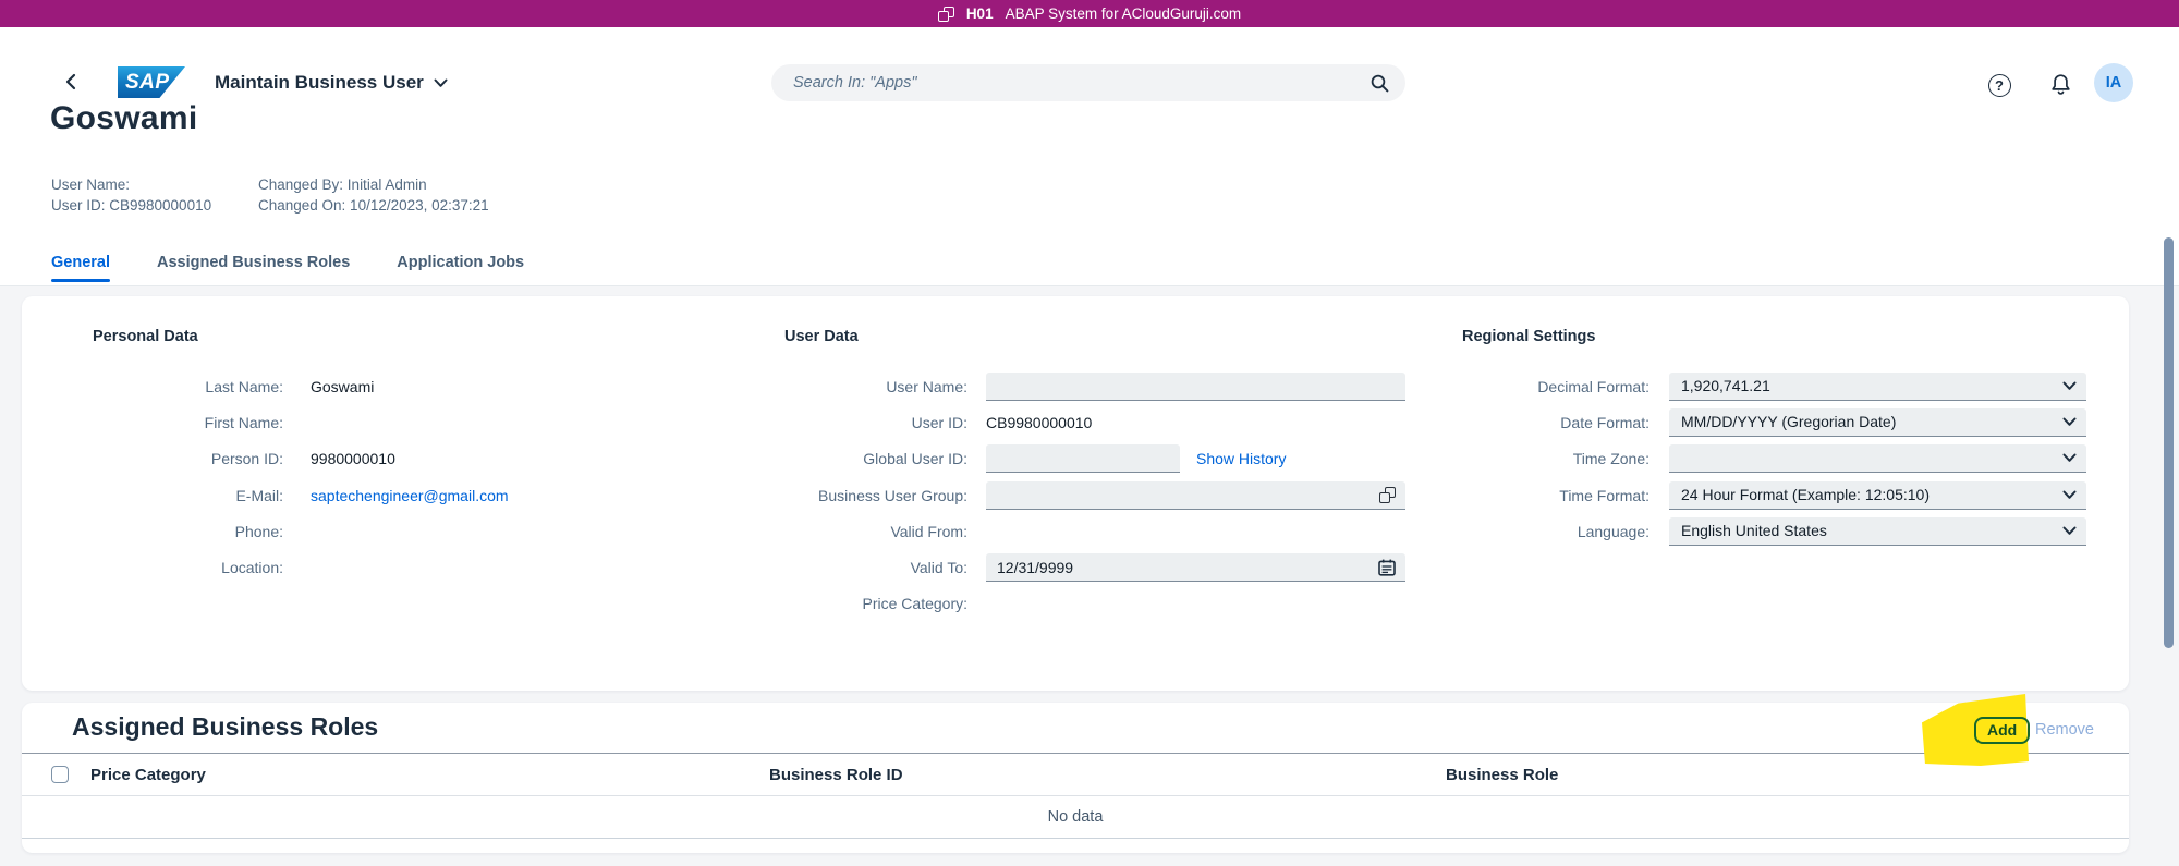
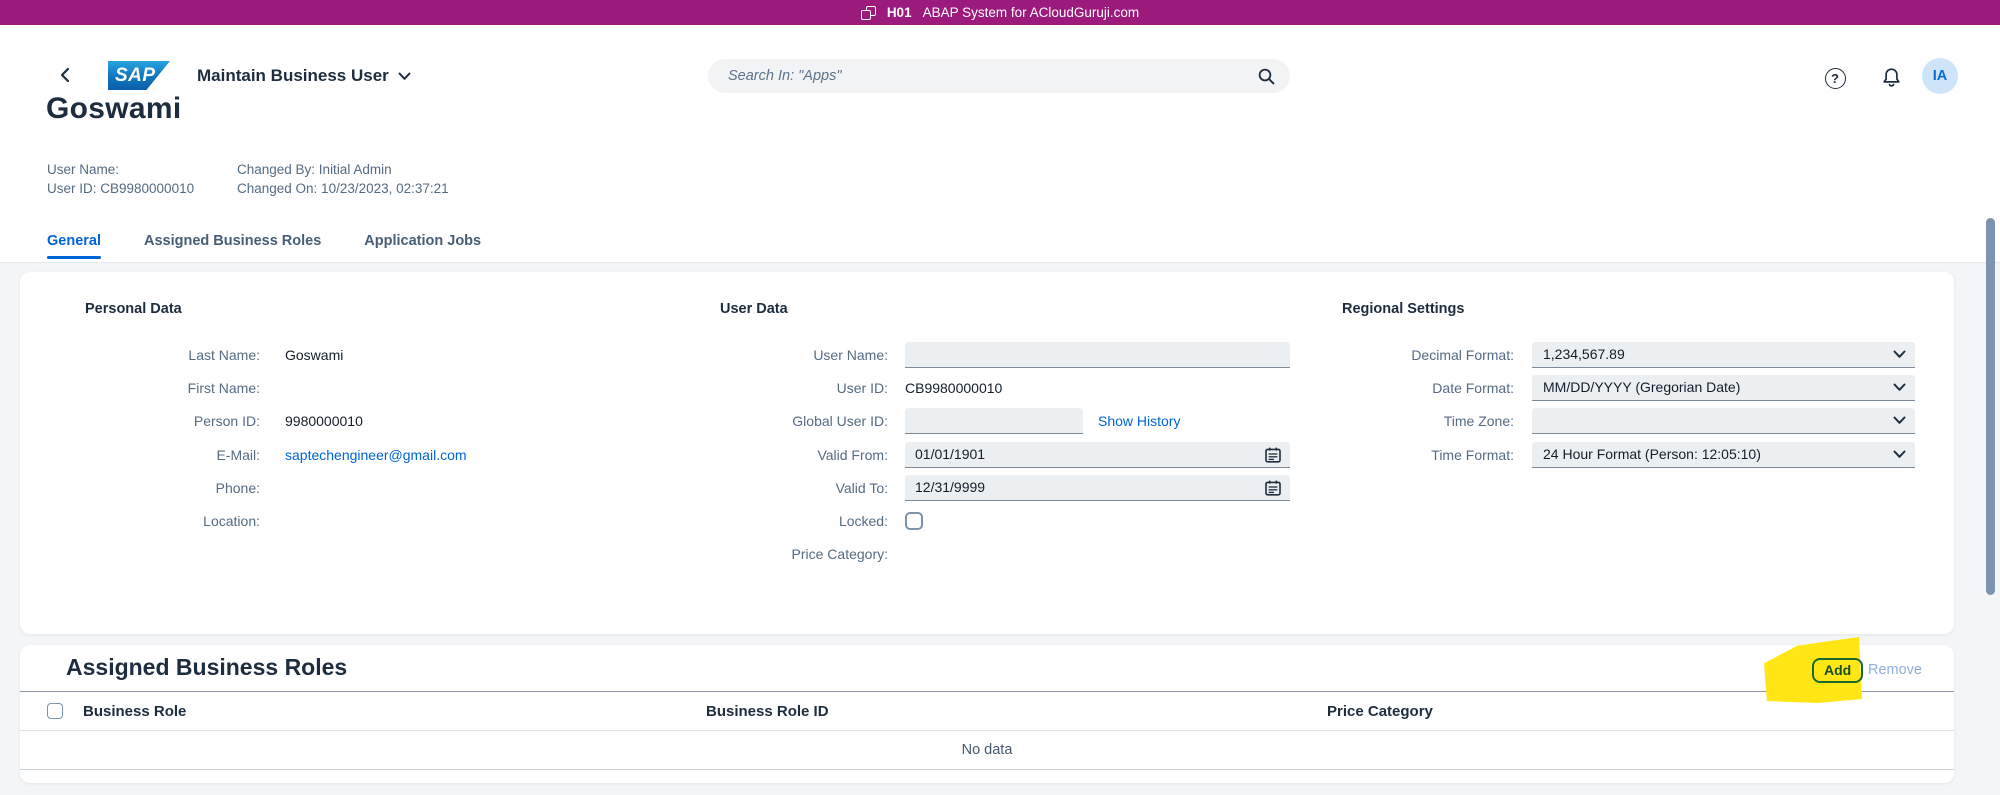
  H01
  ABAP System for ACloudGuruji.com
  SAP
  Maintain Business User
  Search In: "Apps"
  ?
  IA
  Goswami
  User Name:
  User ID: CB9980000010
  Changed By: Initial Admin
- Changed On: 10/12/2023, 02:37:21
+ Changed On: 10/23/2023, 02:37:21
  General
  Assigned Business Roles
  Application Jobs
  Personal Data
  Last Name:
  Goswami
  First Name:
  Person ID:
  9980000010
  E-Mail:
  saptechengineer@gmail.com
  Phone:
  Location:
  User Data
  User Name:
  User ID:
  CB9980000010
  Global User ID:
  Show History
- Business User Group:
  Valid From:
+ 01/01/1901
  Valid To:
  12/31/9999
+ Locked:
  Price Category:
  Regional Settings
  Decimal Format:
- 1,920,741.21
+ 1,234,567.89
  Date Format:
  MM/DD/YYYY (Gregorian Date)
  Time Zone:
  Time Format:
- 24 Hour Format (Example: 12:05:10)
+ 24 Hour Format (Person: 12:05:10)
- Language:
- English United States
  Assigned Business Roles
  Add
  Remove
- Price Category
+ Business Role
  Business Role ID
- Business Role
+ Price Category
  No data
